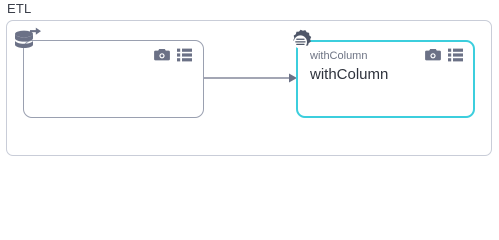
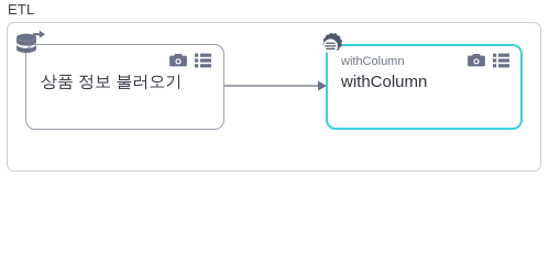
  ETL
+ 상품 정보 불러오기
  withColumn
  withColumn
